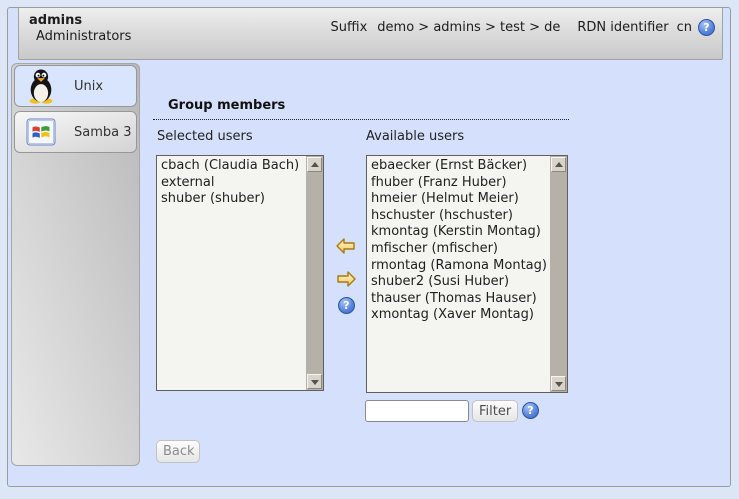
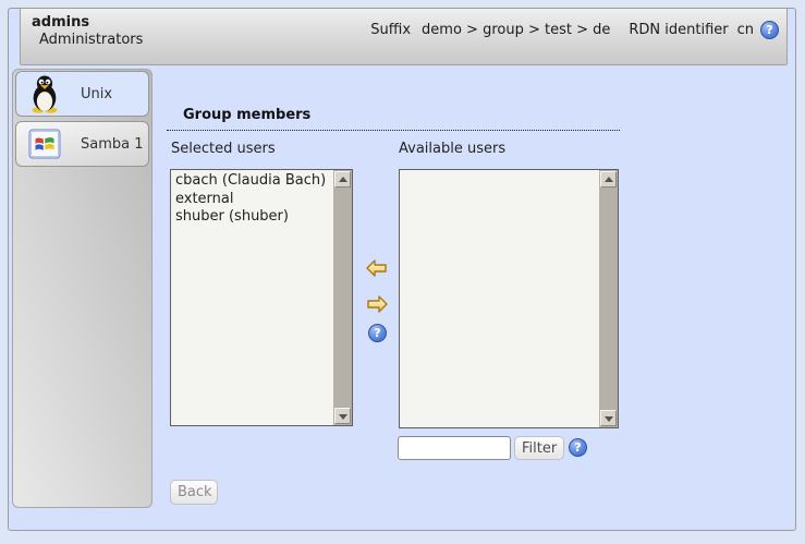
  admins
  Administrators
  Suffix
- demo > admins > test > de
+ demo > group > test > de
  RDN identifier
  cn
  ?
  Unix
- Samba 3
+ Samba 1
  Group members
  Selected users
  Available users
  cbach (Claudia Bach)
  external
  shuber (shuber)
- ebaecker (Ernst Bäcker)
- fhuber (Franz Huber)
- hmeier (Helmut Meier)
- hschuster (hschuster)
- kmontag (Kerstin Montag)
- mfischer (mfischer)
- rmontag (Ramona Montag)
- shuber2 (Susi Huber)
- thauser (Thomas Hauser)
- xmontag (Xaver Montag)
  ?
  Filter
  ?
  Back
